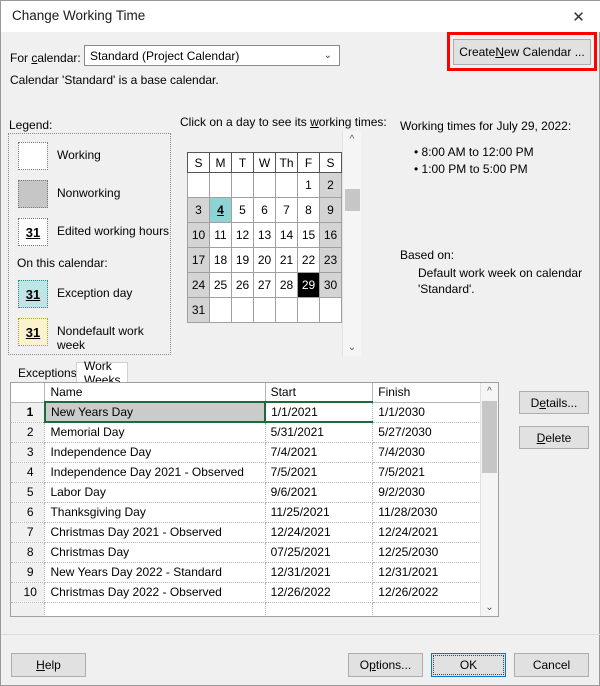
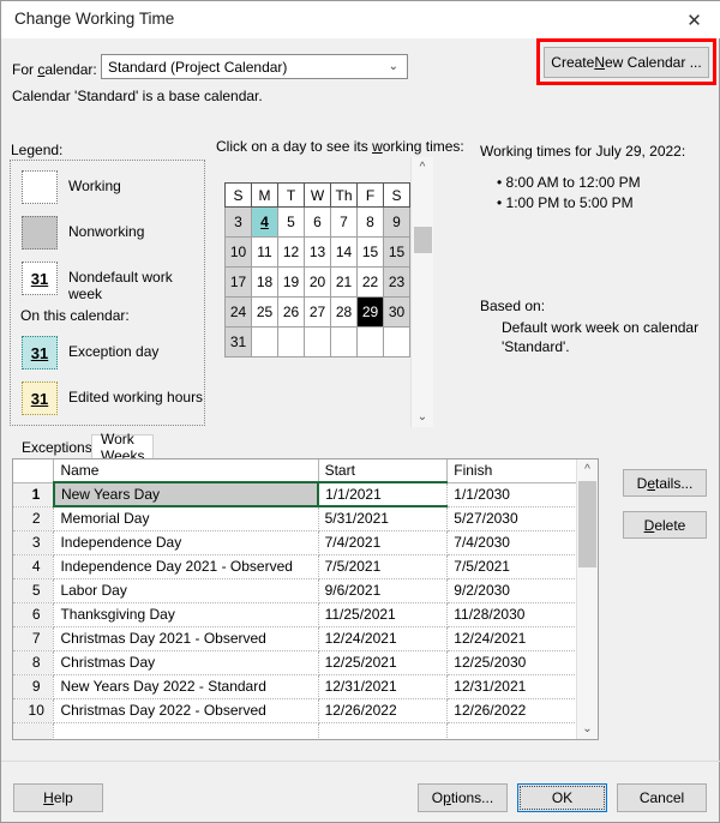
  Change Working Time
  ✕
  For calendar:
  Standard (Project Calendar)
  ⌄
  Calendar 'Standard' is a base calendar.
  Create
  N
  ew Calendar ...
  Legend:
  Working
  Nonworking
  31
- Edited working hours
+ Nondefault work week
  On this calendar:
  31
  Exception day
  31
- Nondefault work week
+ Edited working hours
  Click on a day to see its working times:
  S	M	T	W	Th	F	S
- 					1	2
  3	4	5	6	7	8	9
- 10	11	12	13	14	15	16
+ 10	11	12	13	14	15	15
  17	18	19	20	21	22	23
  24	25	26	27	28	29	30
  31
  ^
  ⌄
  Working times for July 29, 2022:
  • 8:00 AM to 12:00 PM
  • 1:00 PM to 5:00 PM
  Based on:
  Default work week on calendar 'Standard'.
  Exceptions
  Work Weeks
  	Name	Start	Finish
  1	New Years Day	1/1/2021	1/1/2030
  2	Memorial Day	5/31/2021	5/27/2030
  3	Independence Day	7/4/2021	7/4/2030
  4	Independence Day 2021 - Observed	7/5/2021	7/5/2021
  5	Labor Day	9/6/2021	9/2/2030
  6	Thanksgiving Day	11/25/2021	11/28/2030
  7	Christmas Day 2021 - Observed	12/24/2021	12/24/2021
- 8	Christmas Day	07/25/2021	12/25/2030
+ 8	Christmas Day	12/25/2021	12/25/2030
  9	New Years Day 2022 - Standard	12/31/2021	12/31/2021
  10	Christmas Day 2022 - Observed	12/26/2022	12/26/2022
  ^
  ⌄
  D
  e
  tails...
  D
  elete
  H
  elp
  O
  p
  tions...
  OK
  Cancel
